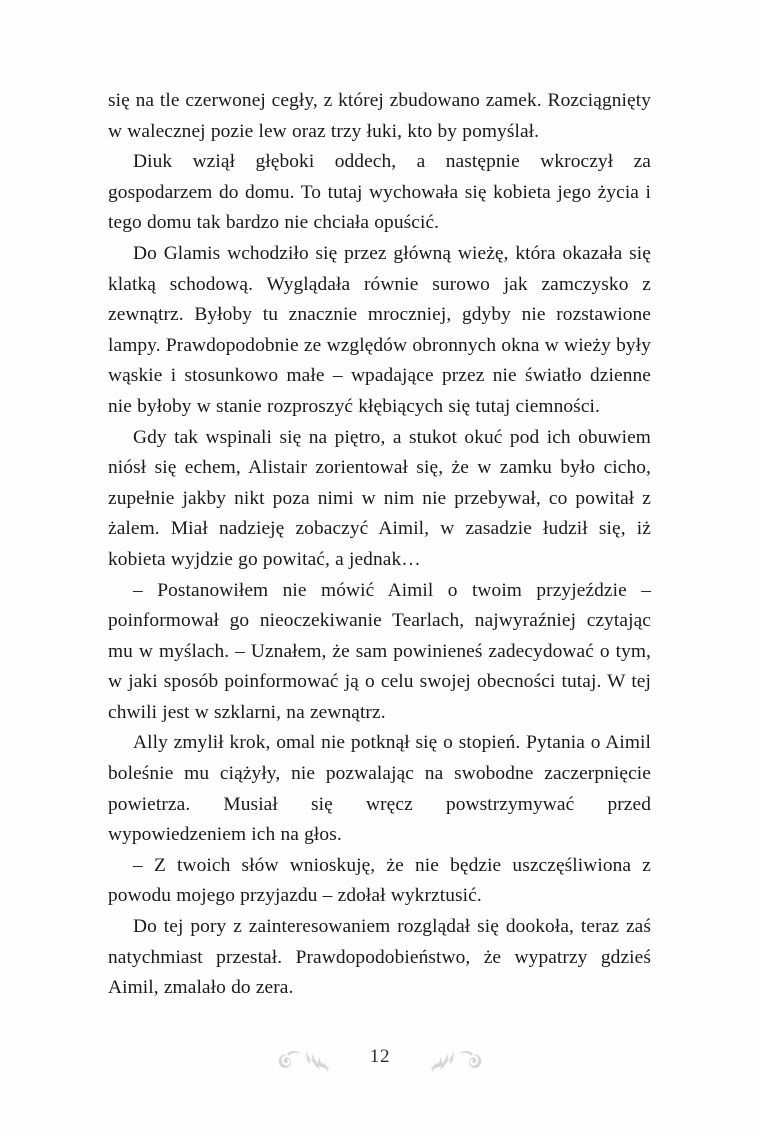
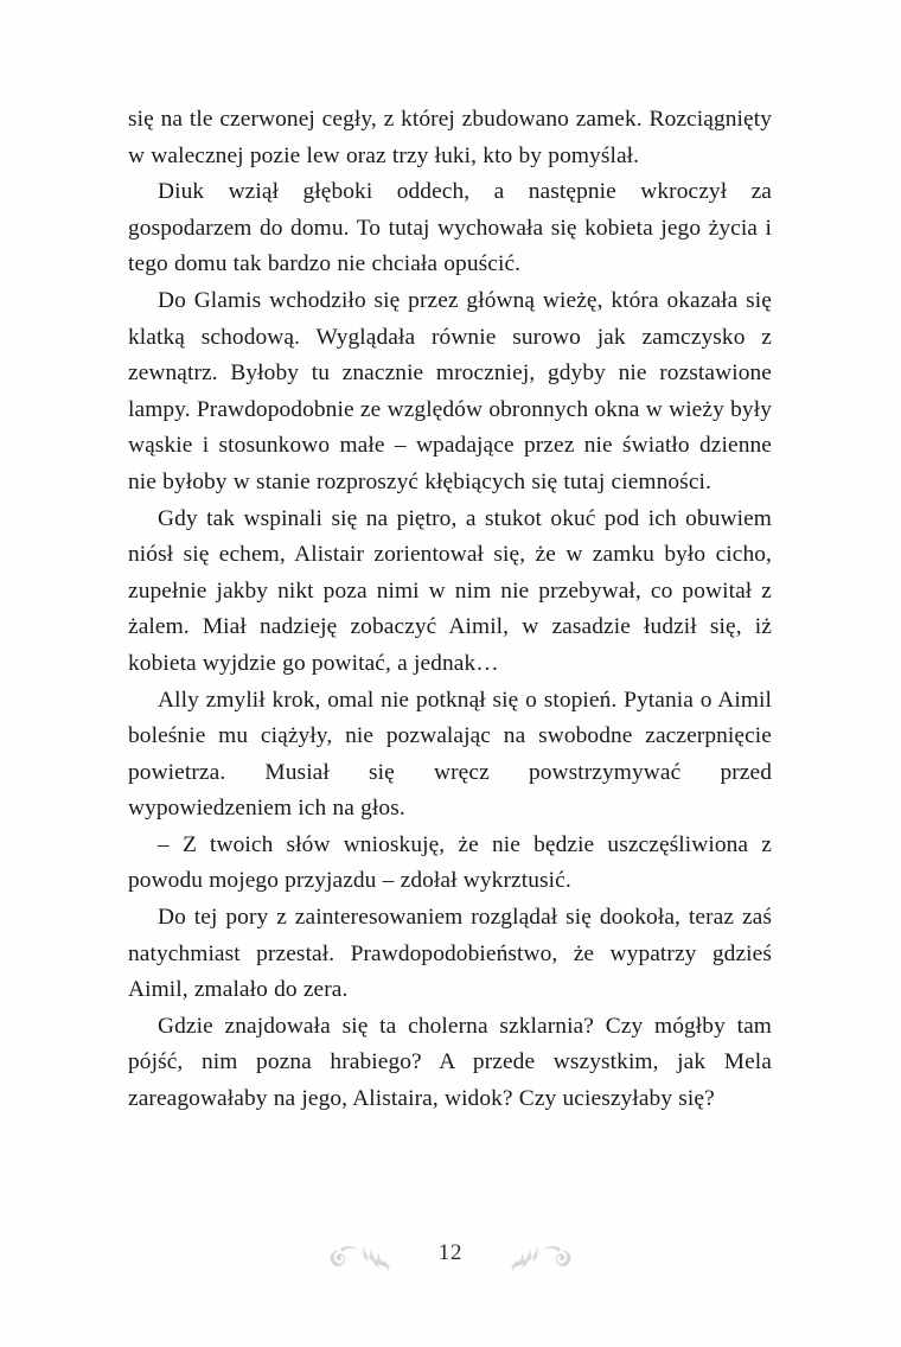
  się na tle czerwonej cegły, z której zbudowano zamek. Rozciągnięty w walecznej pozie lew oraz trzy łuki, kto by pomyślał.
  Diuk wziął głęboki oddech, a następnie wkroczył za gospodarzem do domu. To tutaj wychowała się kobieta jego życia i tego domu tak bardzo nie chciała opuścić.
  Do Glamis wchodziło się przez główną wieżę, która okazała się klatką schodową. Wyglądała równie surowo jak zamczysko z zewnątrz. Byłoby tu znacznie mroczniej, gdyby nie rozstawione lampy. Prawdopodobnie ze względów obronnych okna w wieży były wąskie i stosunkowo małe – wpadające przez nie światło dzienne nie byłoby w stanie rozproszyć kłębiących się tutaj ciemności.
  Gdy tak wspinali się na piętro, a stukot okuć pod ich obuwiem niósł się echem, Alistair zorientował się, że w zamku było cicho, zupełnie jakby nikt poza nimi w nim nie przebywał, co powitał z żalem. Miał nadzieję zobaczyć Aimil, w zasadzie łudził się, iż kobieta wyjdzie go powitać, a jednak…
- – Postanowiłem nie mówić Aimil o twoim przyjeździe – poinformował go nieoczekiwanie Tearlach, najwyraźniej czytając mu w myślach. – Uznałem, że sam powinieneś zadecydować o tym, w jaki sposób poinformować ją o celu swojej obecności tutaj. W tej chwili jest w szklarni, na zewnątrz.
  Ally zmylił krok, omal nie potknął się o stopień. Pytania o Aimil boleśnie mu ciążyły, nie pozwalając na swobodne zaczerpnięcie powietrza. Musiał się wręcz powstrzymywać przed wypowiedzeniem ich na głos.
  – Z twoich słów wnioskuję, że nie będzie uszczęśliwiona z powodu mojego przyjazdu – zdołał wykrztusić.
  Do tej pory z zainteresowaniem rozglądał się dookoła, teraz zaś natychmiast przestał. Prawdopodobieństwo, że wypatrzy gdzieś Aimil, zmalało do zera.
+ Gdzie znajdowała się ta cholerna szklarnia? Czy mógłby tam pójść, nim pozna hrabiego? A przede wszystkim, jak Mela zareagowałaby na jego, Alistaira, widok? Czy ucieszyłaby się?
  12
